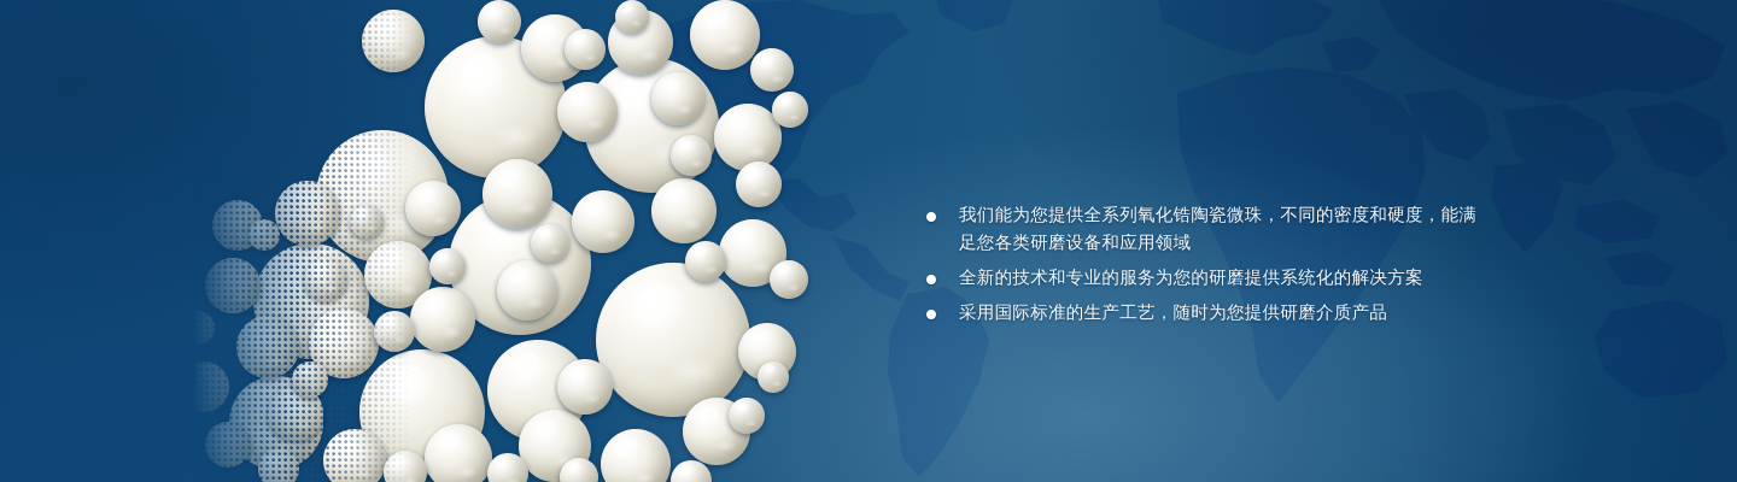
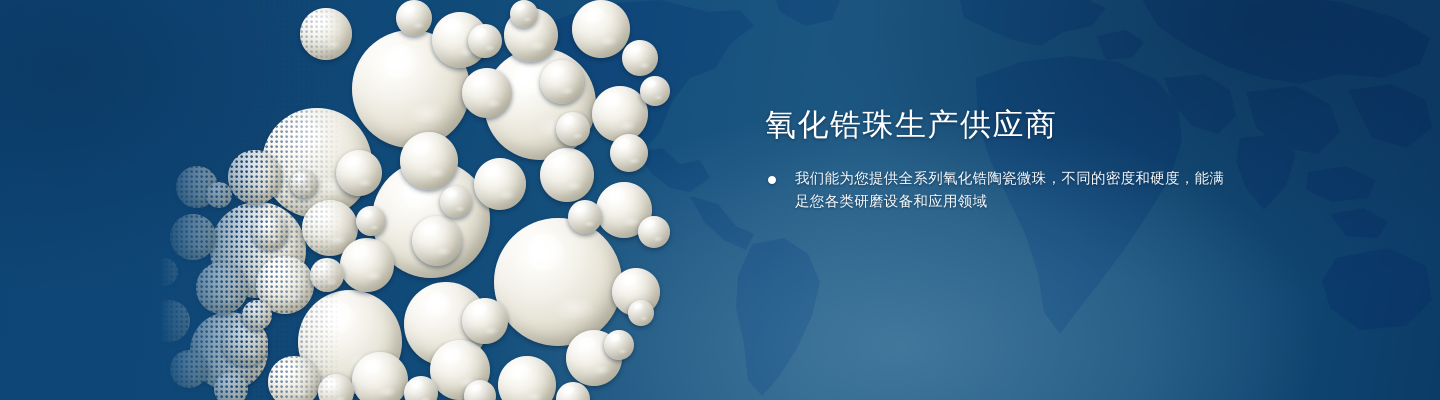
+ 氧化锆珠生产供应商
  我们能为您提供全系列氧化锆陶瓷微珠，不同的密度和硬度，能满足您各类研磨设备和应用领域
- 全新的技术和专业的服务为您的研磨提供系统化的解决方案
- 采用国际标准的生产工艺，随时为您提供研磨介质产品
